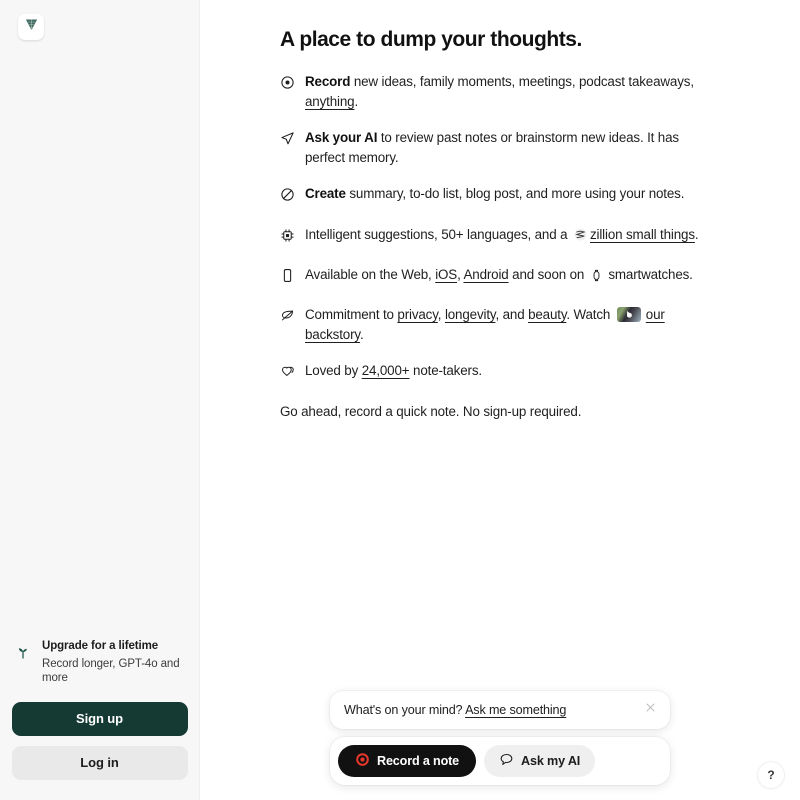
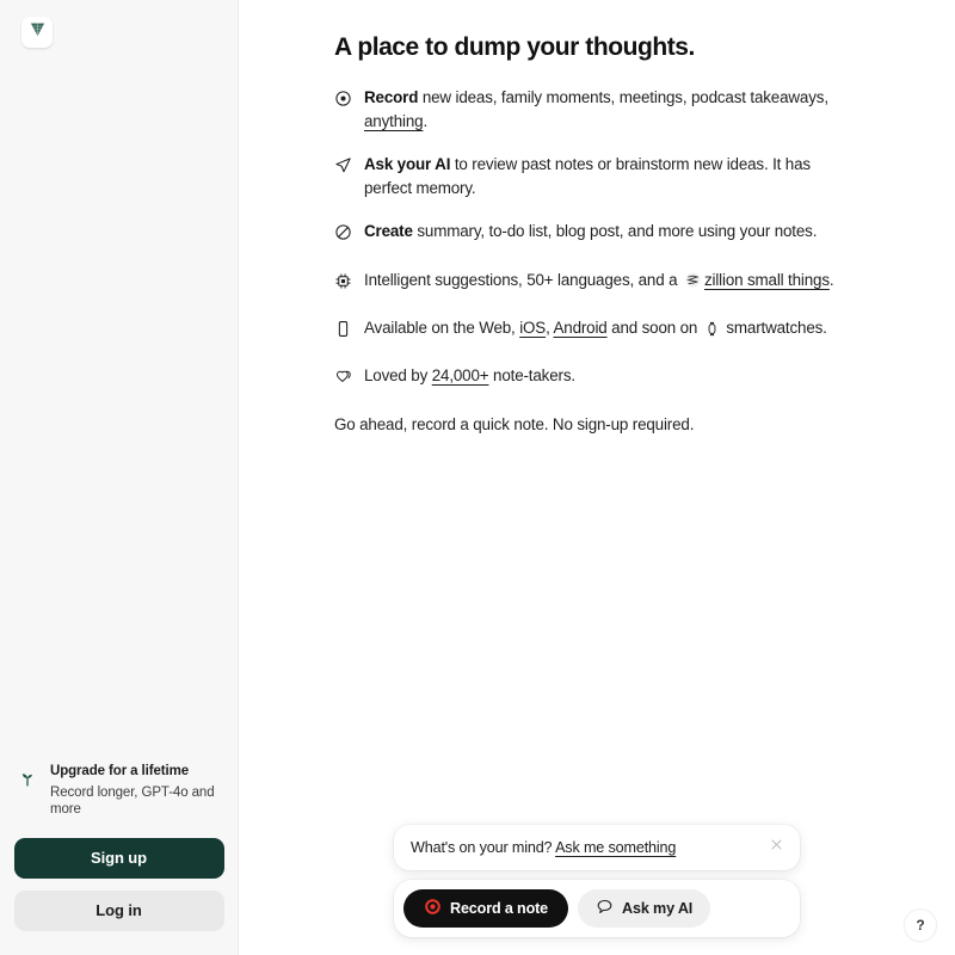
  Upgrade for a lifetime
  Record longer, GPT-4o and more
  Sign up
  Log in
  A place to dump your thoughts.
  Record new ideas, family moments, meetings, podcast takeaways, anything.
  Ask your AI to review past notes or brainstorm new ideas. It has perfect memory.
  Create summary, to-do list, blog post, and more using your notes.
  Intelligent suggestions, 50+ languages, and a zillion small things.
  Available on the Web, iOS, Android and soon on smartwatches.
- Commitment to privacy, longevity, and beauty. Watch our backstory.
  Loved by 24,000+ note-takers.
  Go ahead, record a quick note. No sign-up required.
  What's on your mind? Ask me something
  Record a note
  Ask my AI
  ?
